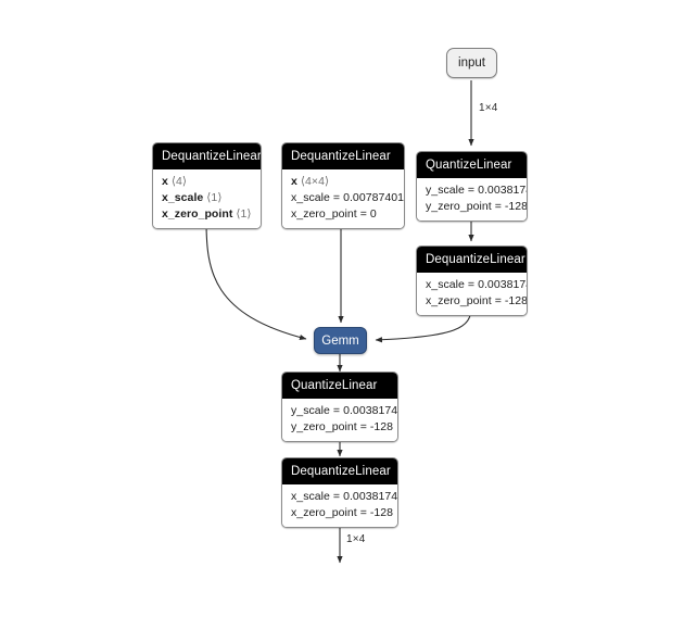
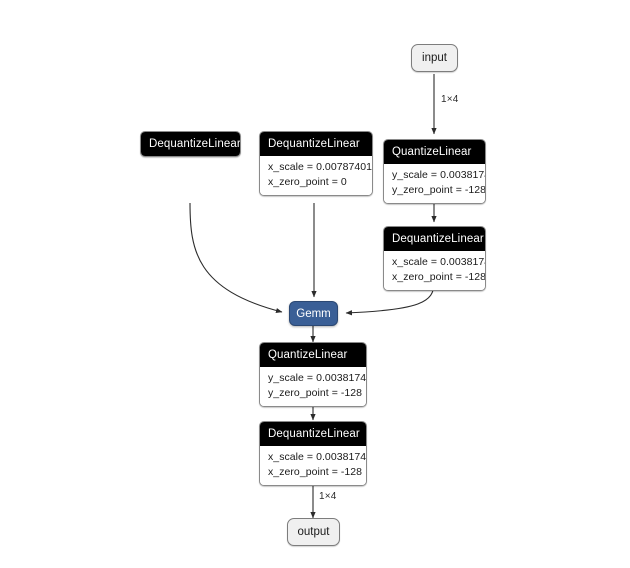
  input
+ output
  DequantizeLinear
- x ⟨4⟩
- x_scale ⟨1⟩
- x_zero_point ⟨1⟩
  DequantizeLinear
- x ⟨4×4⟩
  x_scale = 0.00787401
  x_zero_point = 0
  QuantizeLinear
  y_scale = 0.003817
  y_zero_point = -128
  DequantizeLinear
  x_scale = 0.003817
  x_zero_point = -128
  Gemm
  QuantizeLinear
  y_scale = 0.0038174
  y_zero_point = -128
  DequantizeLinear
  x_scale = 0.0038174
  x_zero_point = -128
  1×4
  1×4
